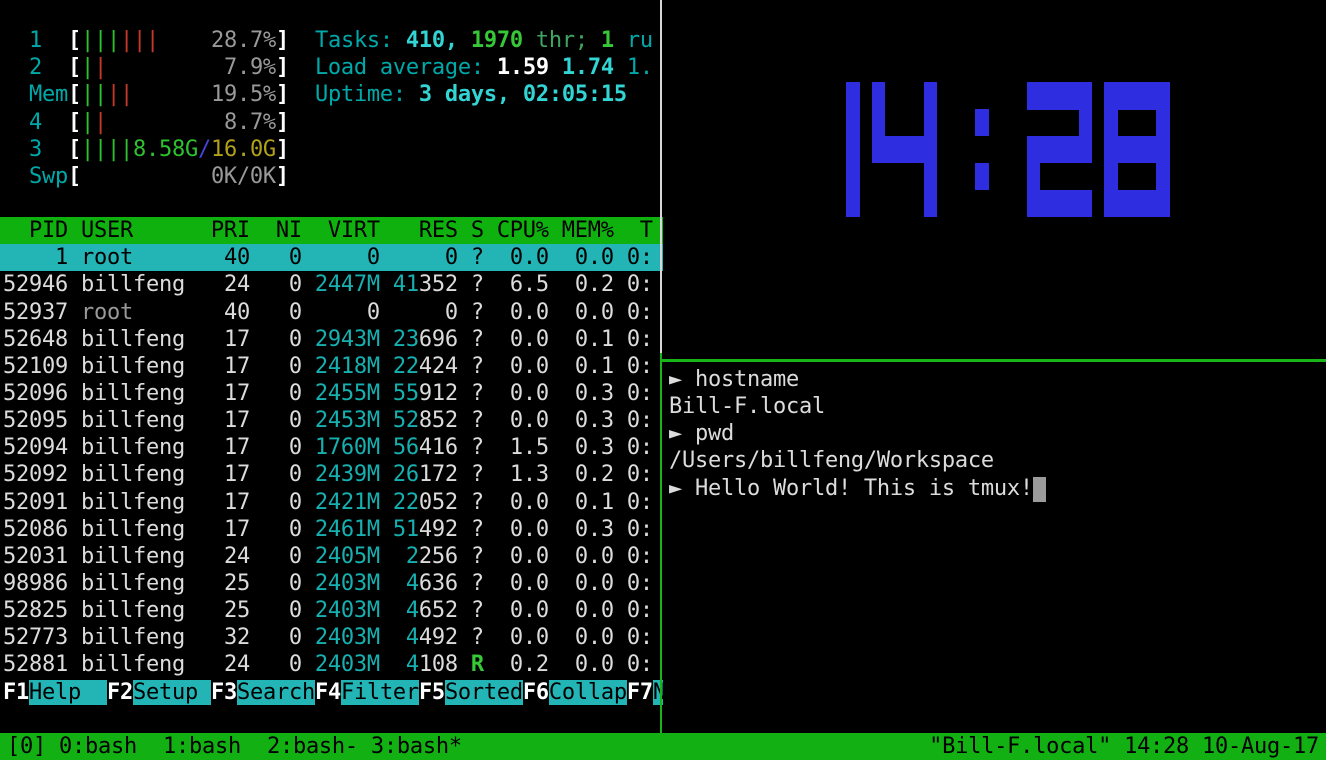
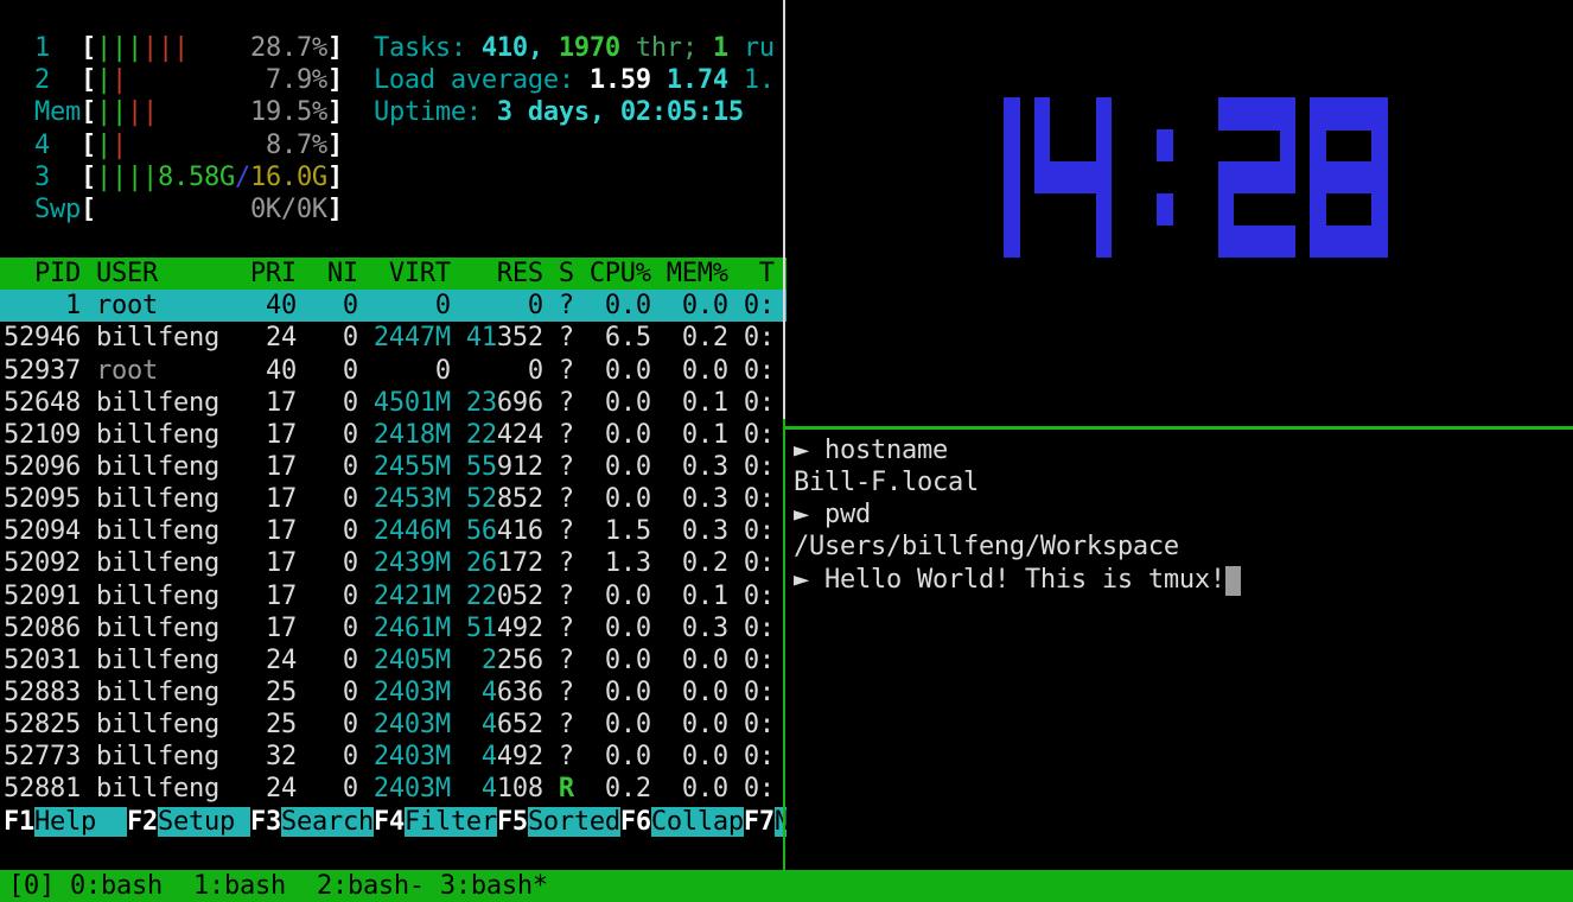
  1 [|||||| 28.7%] Tasks: 410, 1970 thr; 1 ru
  2 [|| 7.9%] Load average: 1.59 1.74 1.
  Mem[|||| 19.5%] Uptime: 3 days, 02:05:15
  4 [|| 8.7%]
  3 [||||8.58G/16.0G]
  Swp[ 0K/0K]
  PID USER PRI NI VIRT RES S CPU% MEM% T
  1 root 40 0 0 0 ? 0.0 0.0 0:
  52946 billfeng 24 0 2447M 41352 ? 6.5 0.2 0:
  52937 root 40 0 0 0 ? 0.0 0.0 0:
- 52648 billfeng 17 0 2943M 23696 ? 0.0 0.1 0:
+ 52648 billfeng 17 0 4501M 23696 ? 0.0 0.1 0:
  52109 billfeng 17 0 2418M 22424 ? 0.0 0.1 0:
  52096 billfeng 17 0 2455M 55912 ? 0.0 0.3 0:
  52095 billfeng 17 0 2453M 52852 ? 0.0 0.3 0:
- 52094 billfeng 17 0 1760M 56416 ? 1.5 0.3 0:
+ 52094 billfeng 17 0 2446M 56416 ? 1.5 0.3 0:
  52092 billfeng 17 0 2439M 26172 ? 1.3 0.2 0:
  52091 billfeng 17 0 2421M 22052 ? 0.0 0.1 0:
  52086 billfeng 17 0 2461M 51492 ? 0.0 0.3 0:
  52031 billfeng 24 0 2405M 2256 ? 0.0 0.0 0:
- 98986 billfeng 25 0 2403M 4636 ? 0.0 0.0 0:
+ 52883 billfeng 25 0 2403M 4636 ? 0.0 0.0 0:
  52825 billfeng 25 0 2403M 4652 ? 0.0 0.0 0:
  52773 billfeng 32 0 2403M 4492 ? 0.0 0.0 0:
  52881 billfeng 24 0 2403M 4108 R 0.2 0.0 0:
  F1Help F2Setup F3SearchF4FilterF5SortedF6CollapF7
  ► hostname
  Bill-F.local
  ► pwd
  /Users/billfeng/Workspace
  ► Hello World! This is tmux!
  [0] 0:bash 1:bash 2:bash- 3:bash*
- "Bill-F.local" 14:28 10-Aug-17
